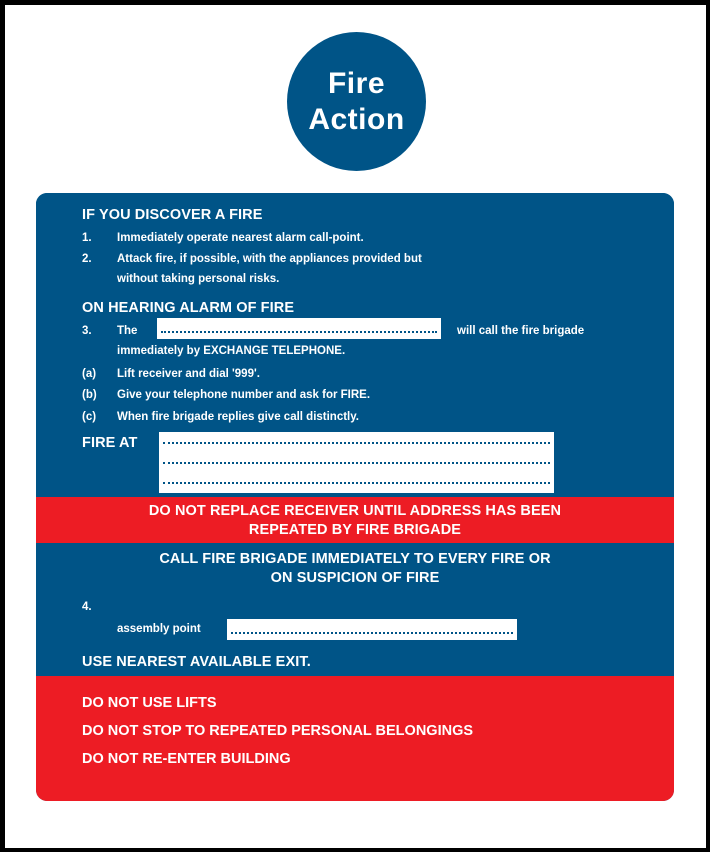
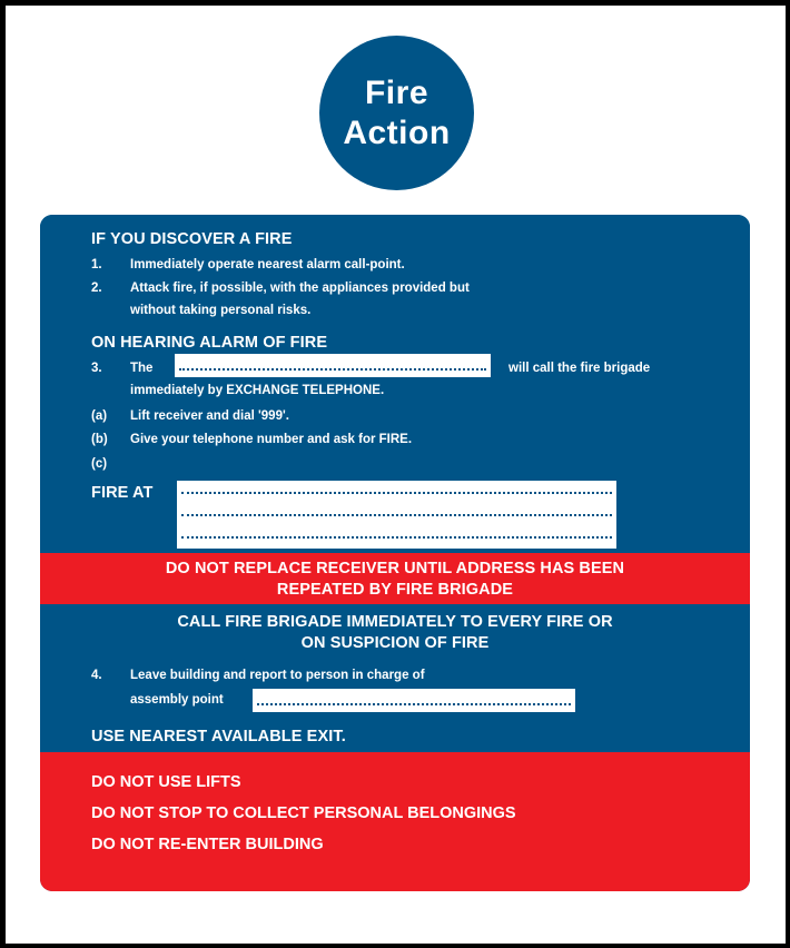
  Fire
  Action
  IF YOU DISCOVER A FIRE
  1.
  Immediately operate nearest alarm call-point.
  2.
  Attack fire, if possible, with the appliances provided but
  without taking personal risks.
  ON HEARING ALARM OF FIRE
  3.
  The
  will call the fire brigade
  immediately by EXCHANGE TELEPHONE.
  (a)
  Lift receiver and dial '999'.
  (b)
  Give your telephone number and ask for FIRE.
  (c)
- When fire brigade replies give call distinctly.
  FIRE AT
  DO NOT REPLACE RECEIVER UNTIL ADDRESS HAS BEEN
  REPEATED BY FIRE BRIGADE
  CALL FIRE BRIGADE IMMEDIATELY TO EVERY FIRE OR
  ON SUSPICION OF FIRE
  4.
+ Leave building and report to person in charge of
  assembly point
  USE NEAREST AVAILABLE EXIT.
  DO NOT USE LIFTS
- DO NOT STOP TO REPEATED PERSONAL BELONGINGS
+ DO NOT STOP TO COLLECT PERSONAL BELONGINGS
  DO NOT RE-ENTER BUILDING
